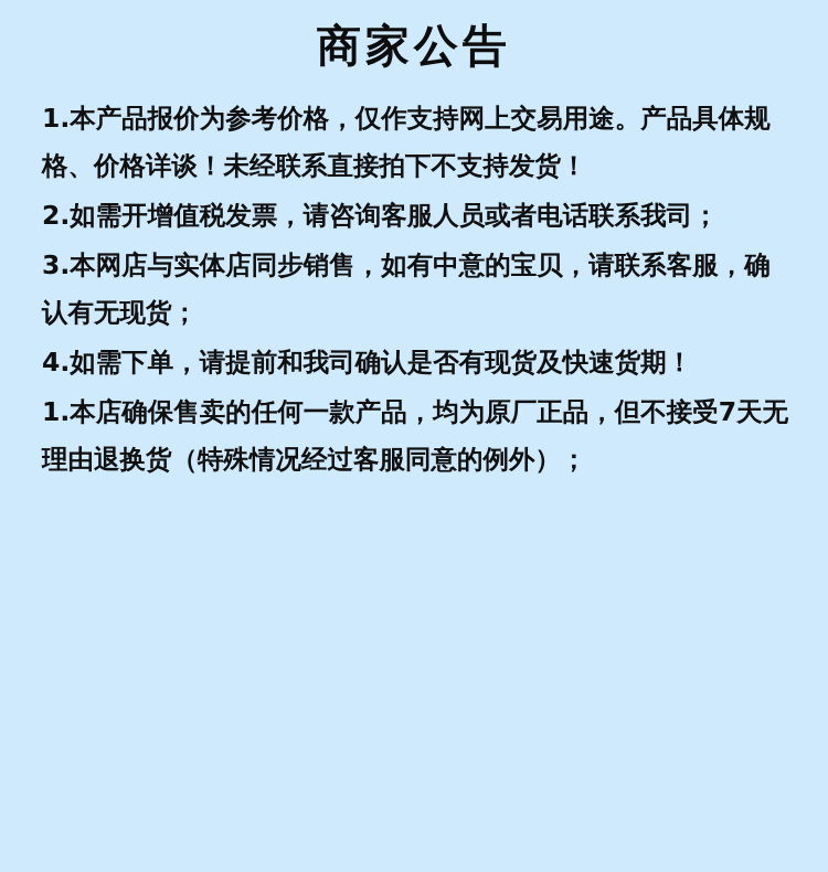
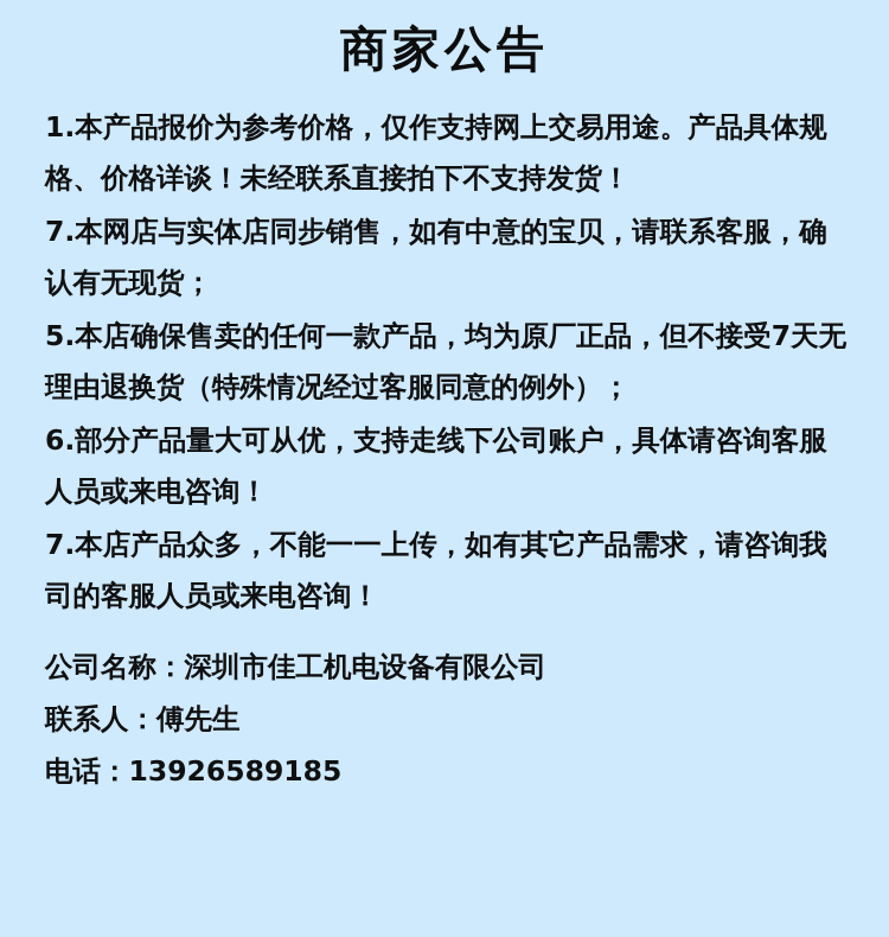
  商家公告
  1.本产品报价为参考价格，仅作支持网上交易用途。产品具体规格、价格详谈！未经联系直接拍下不支持发货！
- 2.如需开增值税发票，请咨询客服人员或者电话联系我司；
- 3.本网店与实体店同步销售，如有中意的宝贝，请联系客服，确认有无现货；
+ 7.本网店与实体店同步销售，如有中意的宝贝，请联系客服，确认有无现货；
- 4.如需下单，请提前和我司确认是否有现货及快速货期！
- 1.本店确保售卖的任何一款产品，均为原厂正品，但不接受7天无理由退换货（特殊情况经过客服同意的例外）；
+ 5.本店确保售卖的任何一款产品，均为原厂正品，但不接受7天无理由退换货（特殊情况经过客服同意的例外）；
+ 6.部分产品量大可从优，支持走线下公司账户，具体请咨询客服人员或来电咨询！
+ 7.本店产品众多，不能一一上传，如有其它产品需求，请咨询我司的客服人员或来电咨询！
+ 公司名称：深圳市佳工机电设备有限公司
+ 联系人：傅先生
+ 电话：13926589185
